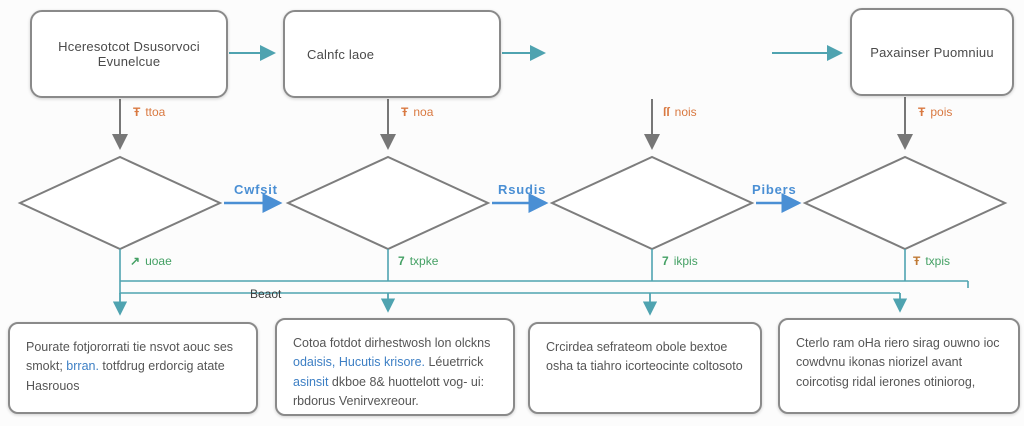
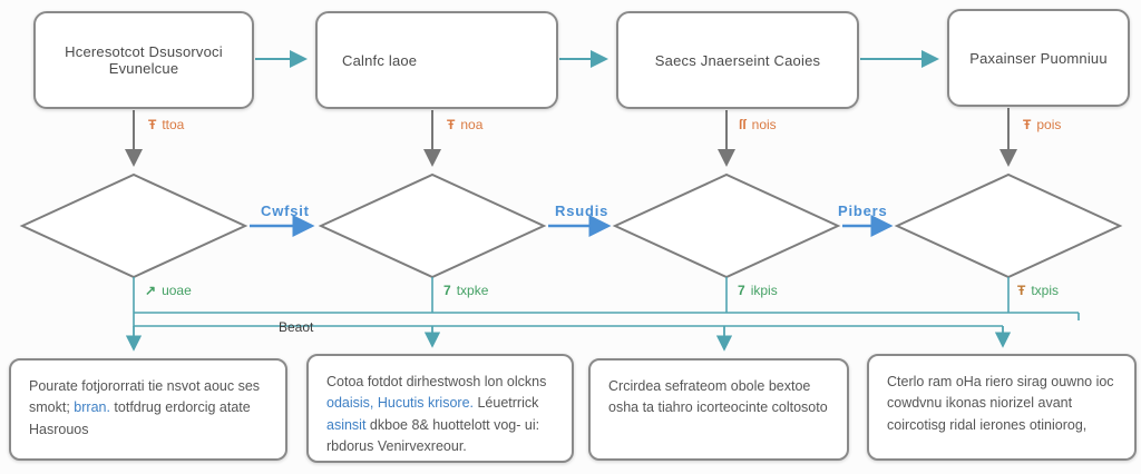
  Hceresotcot Dsusorvoci Evunelcue
  Calnfc laoe
+ Saecs Jnaerseint Caoies
  Paxainser Puomniuu
  Ŧ ttoa
  Ŧ noa
  ſſ nois
  Ŧ pois
  Cwfsit
  Rsudis
  Pibers
  ↗ uoae
  7 txpke
  7 ikpis
  Ŧ txpis
  Beaot
  Pourate fotjororrati tie nsvot aouc ses smokt; brran. totfdrug erdorcig atate Hasrouos
  Cotoa fotdot dirhestwosh lon olckns odaisis, Hucutis krisore. Léuetrrick asinsit dkboe 8& huottelott vog- ui: rbdorus Venirvexreour.
  Crcirdea sefrateom obole bextoe osha ta tiahro icorteocinte coltosoto
  Cterlo ram oHa riero sirag ouwno ioc cowdvnu ikonas niorizel avant coircotisg ridal ierones otiniorog,
